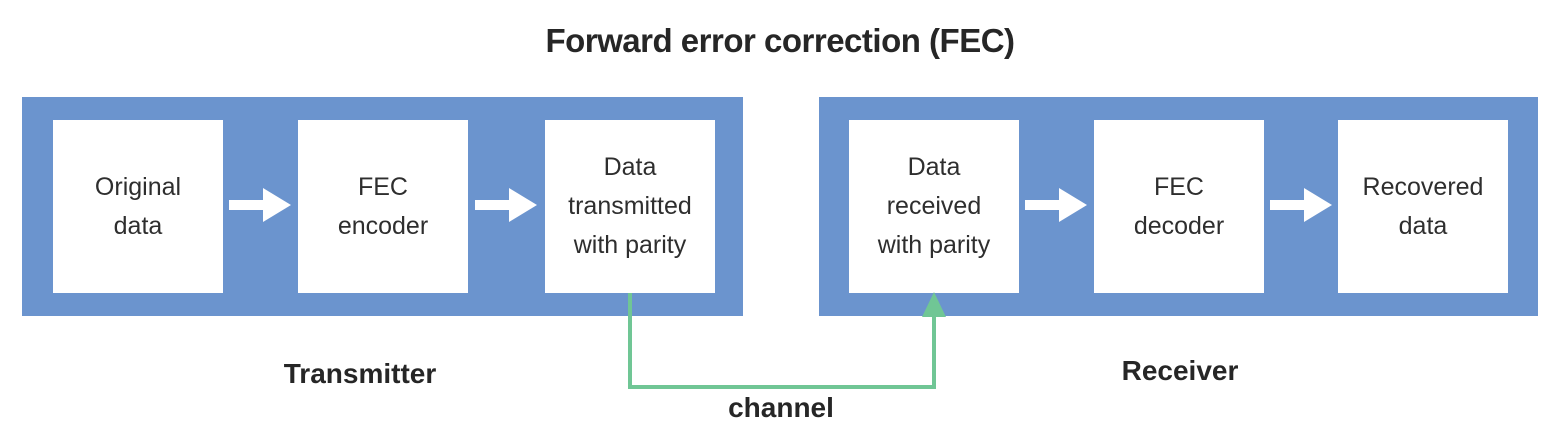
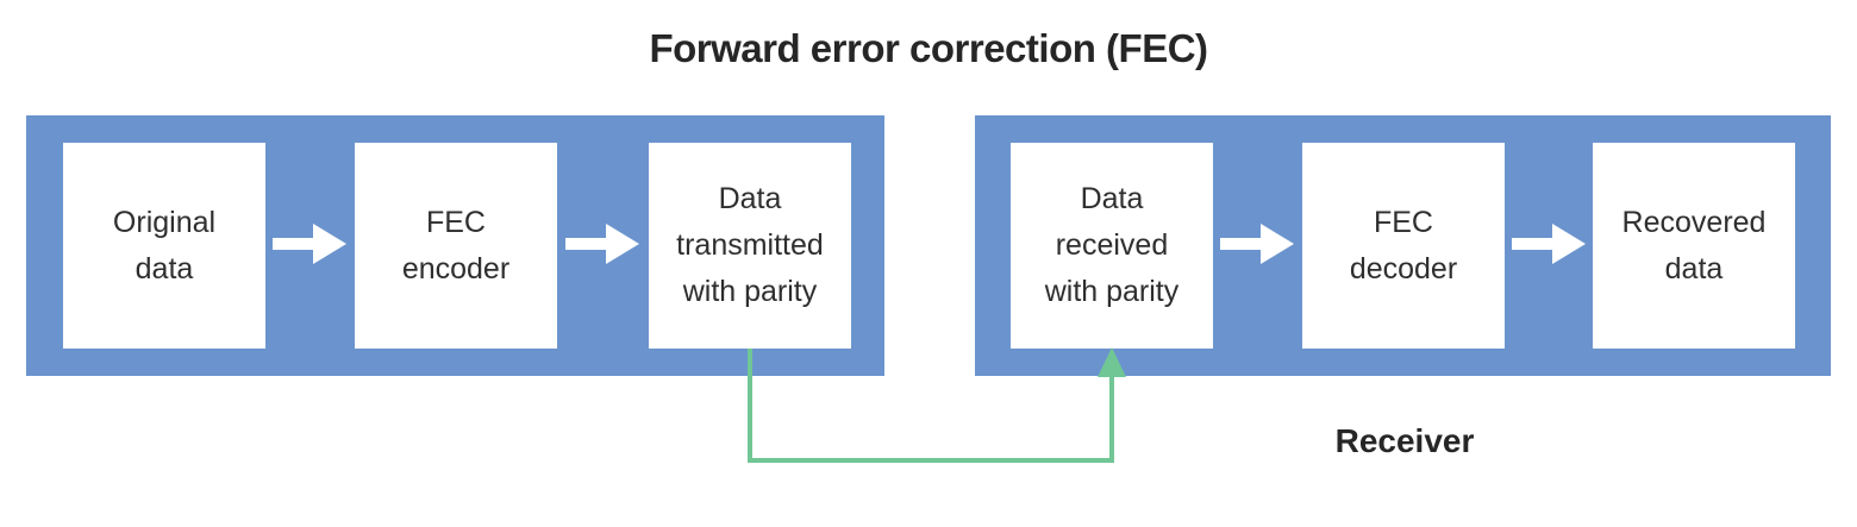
  Forward error correction (FEC)
  Original
  data
  FEC
  encoder
  Data
  transmitted
  with parity
  Data
  received
  with parity
  FEC
  decoder
  Recovered
  data
- Transmitter
- channel
  Receiver
